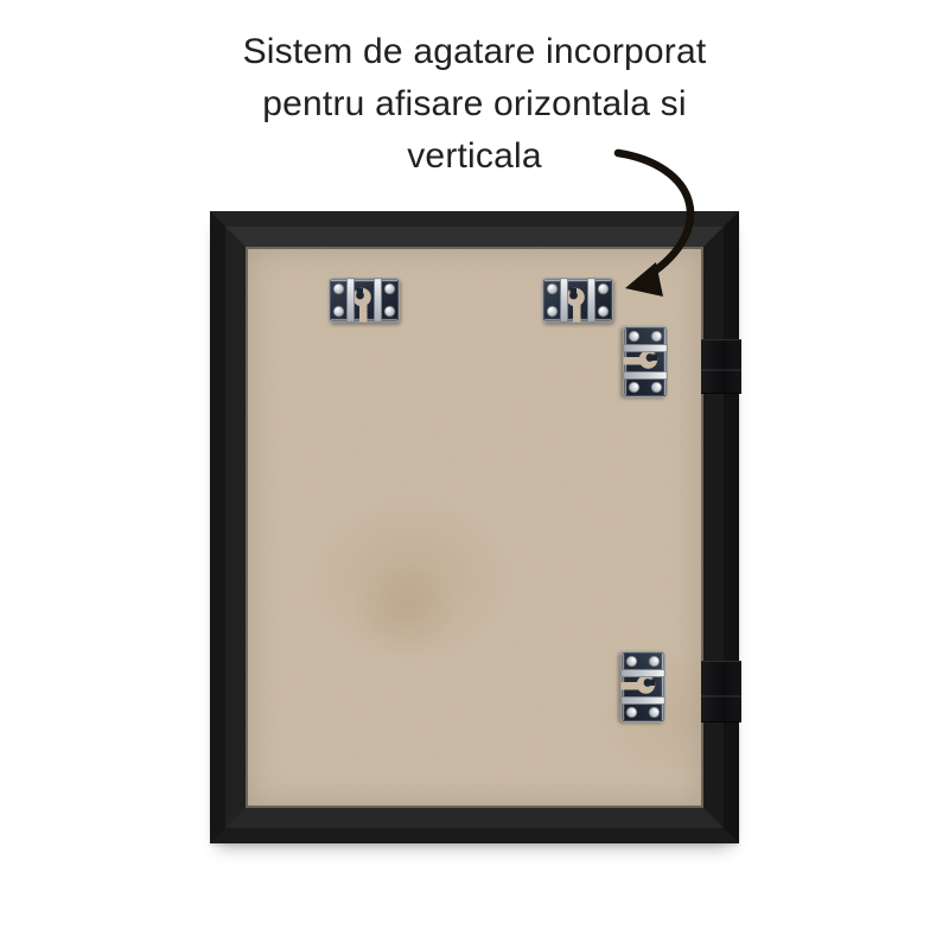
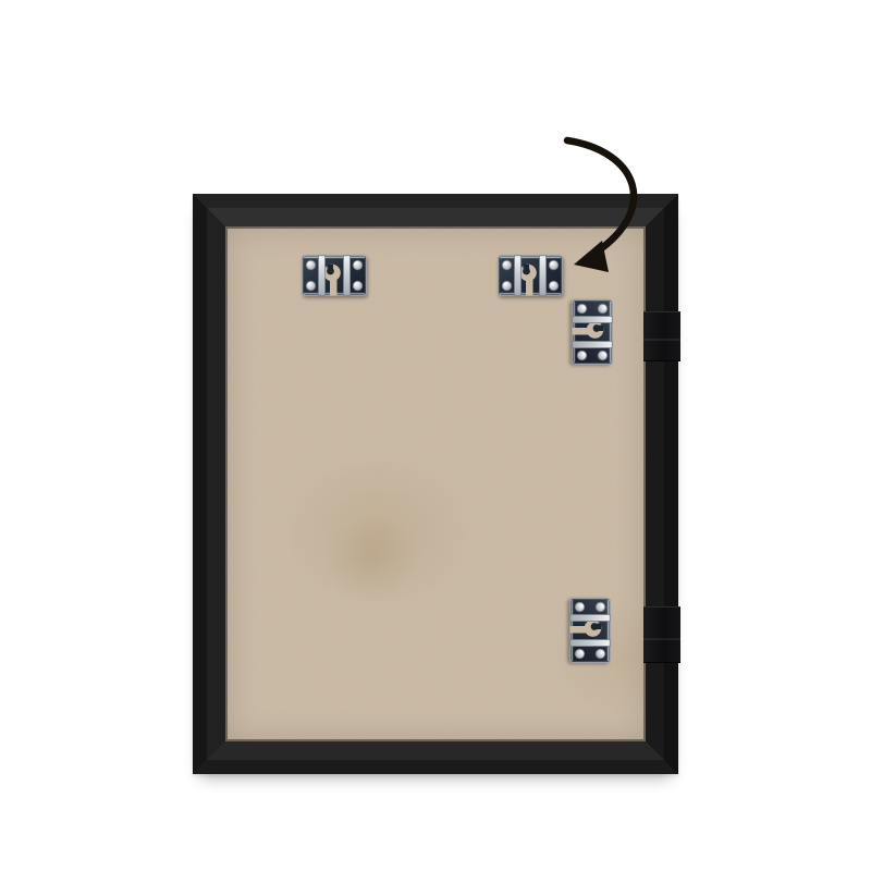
- Sistem de agatare incorporat
- pentru afisare orizontala si
- verticala
